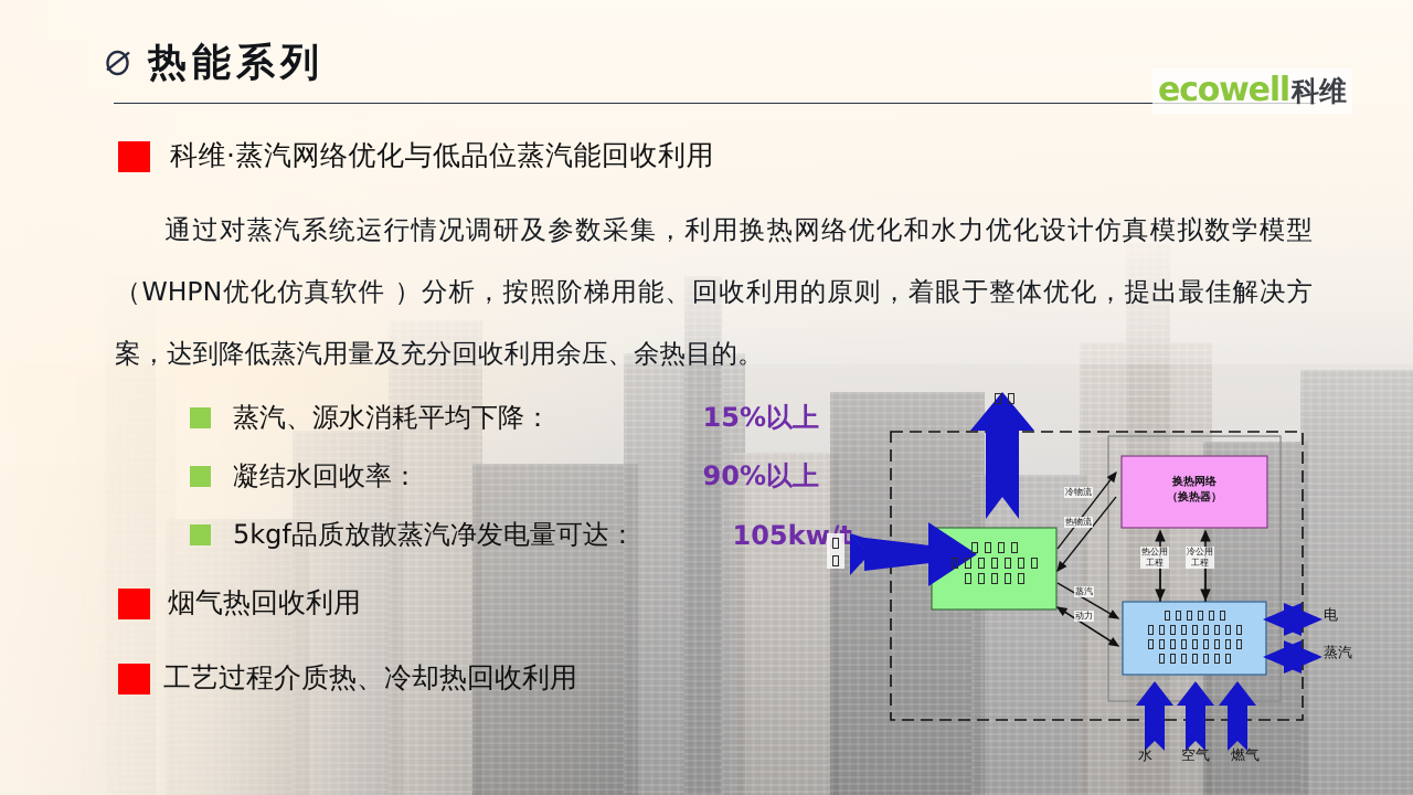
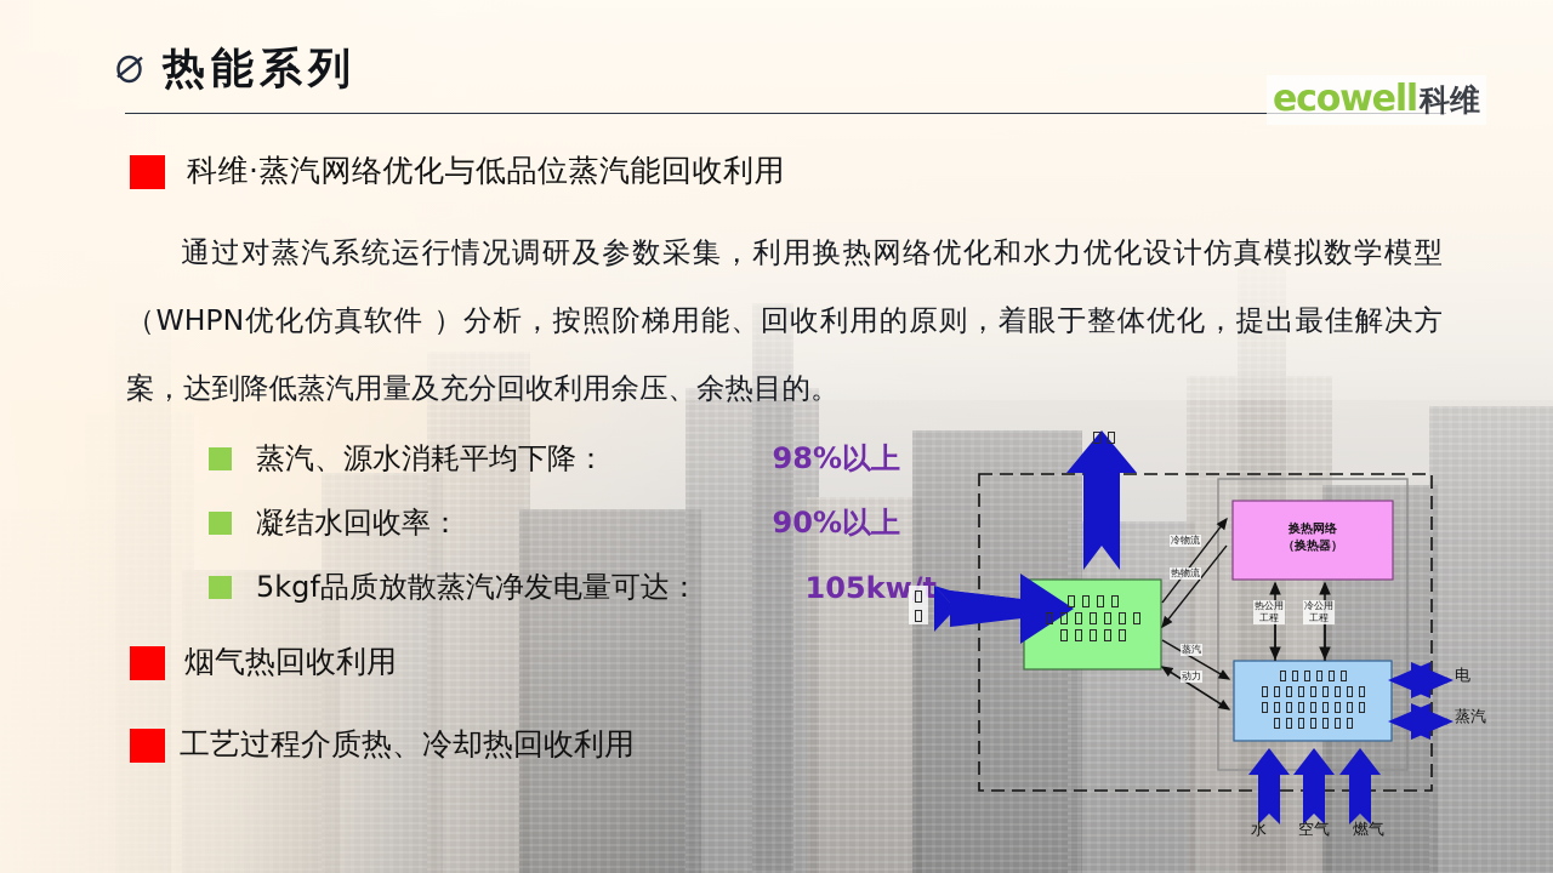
  热能系列
  ecowell
  科维
  科维·蒸汽网络优化与低品位蒸汽能回收利用
  通过对蒸汽系统运行情况调研及参数采集，利用换热网络优化和水力优化设计仿真模拟数学模型（WHPN优化仿真软件 ）分析，按照阶梯用能、回收利用的原则，着眼于整体优化，提出最佳解决方案，达到降低蒸汽用量及充分回收利用余压、余热目的。
  蒸汽、源水消耗平均下降：
- 15%以上
+ 98%以上
  凝结水回收率：
  90%以上
  5kgf品质放散蒸汽净发电量可达：
  105kw/t
  烟气热回收利用
  工艺过程介质热、冷却热回收利用
  换热网络
  （换热器）
  冷物流
  热物流
  蒸汽
  动力
  热公用
  工程
  冷公用
  工程
  水
  空气
  燃气
  电
  蒸汽
